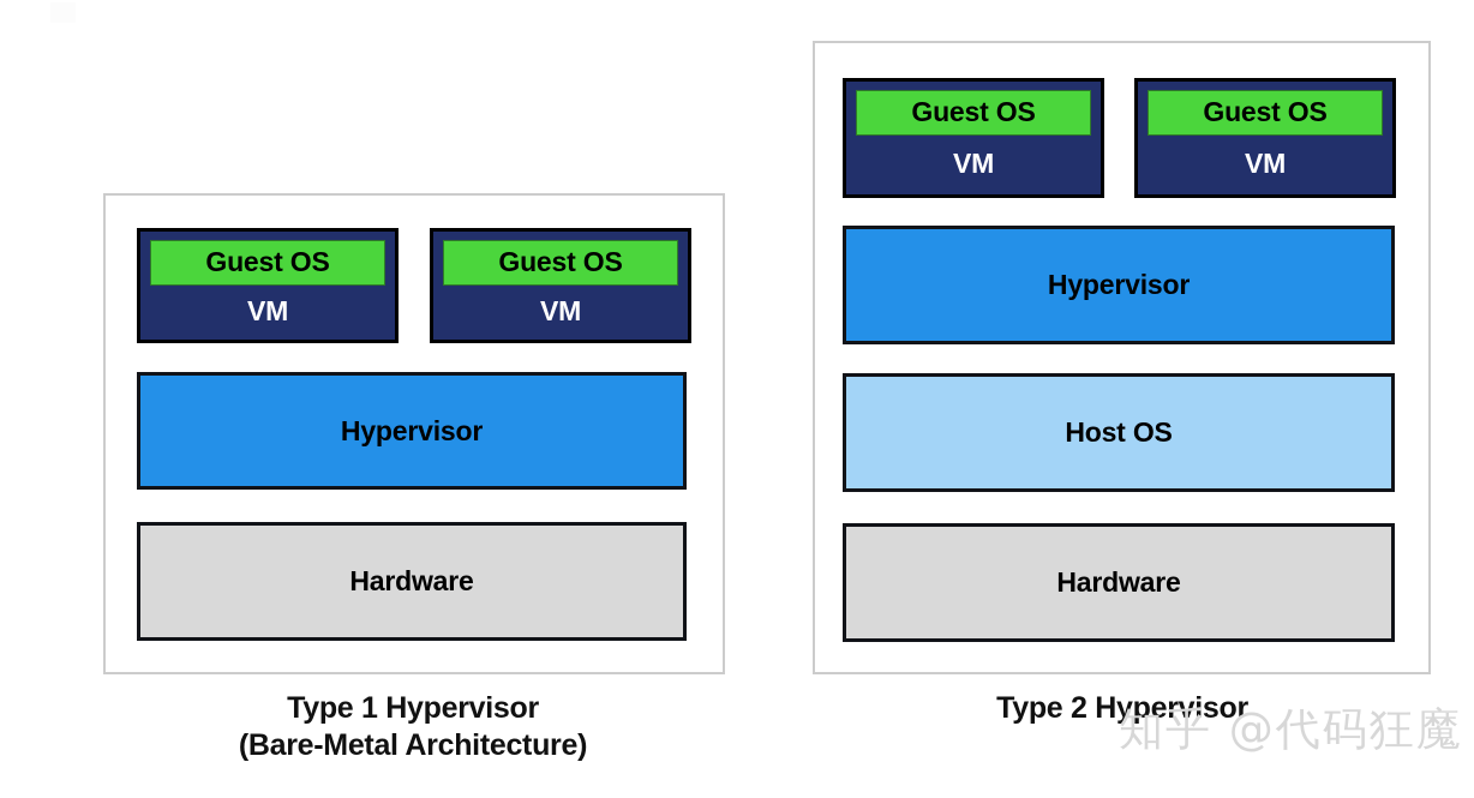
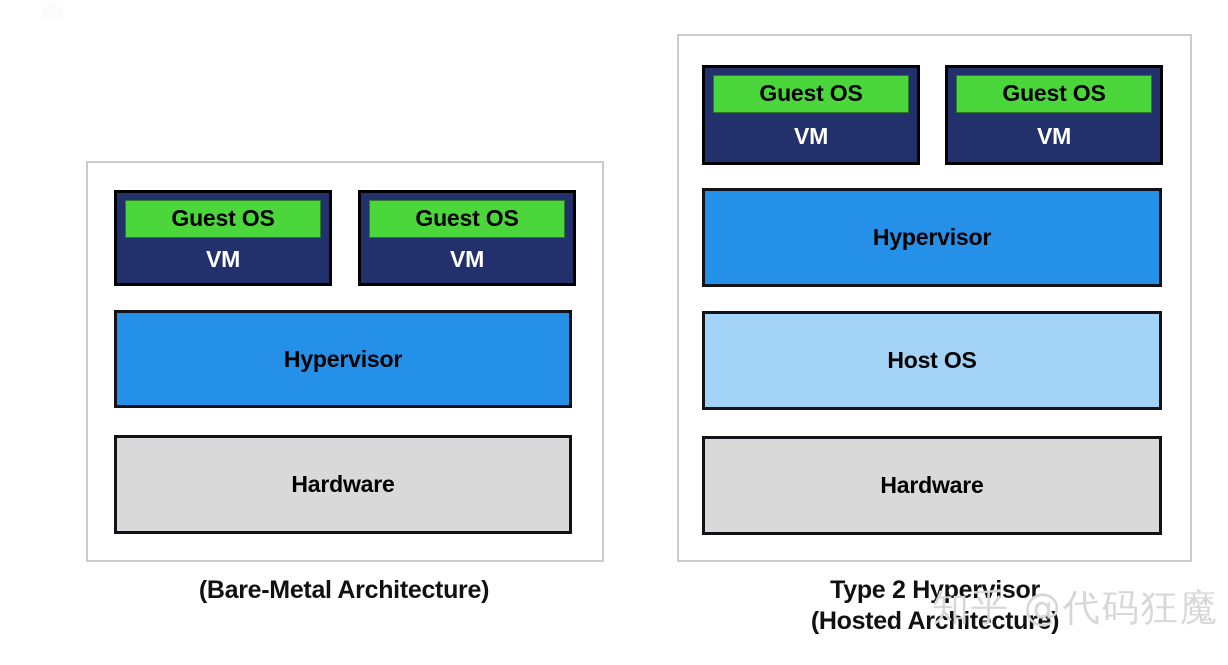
  Guest OS
  VM
  Guest OS
  VM
  Hypervisor
  Hardware
- Type 1 Hypervisor
  (Bare-Metal Architecture)
  Guest OS
  VM
  Guest OS
  VM
  Hypervisor
  Host OS
  Hardware
  Type 2 Hypervisor
+ (Hosted Architecture)
  知乎 @代码狂魔
